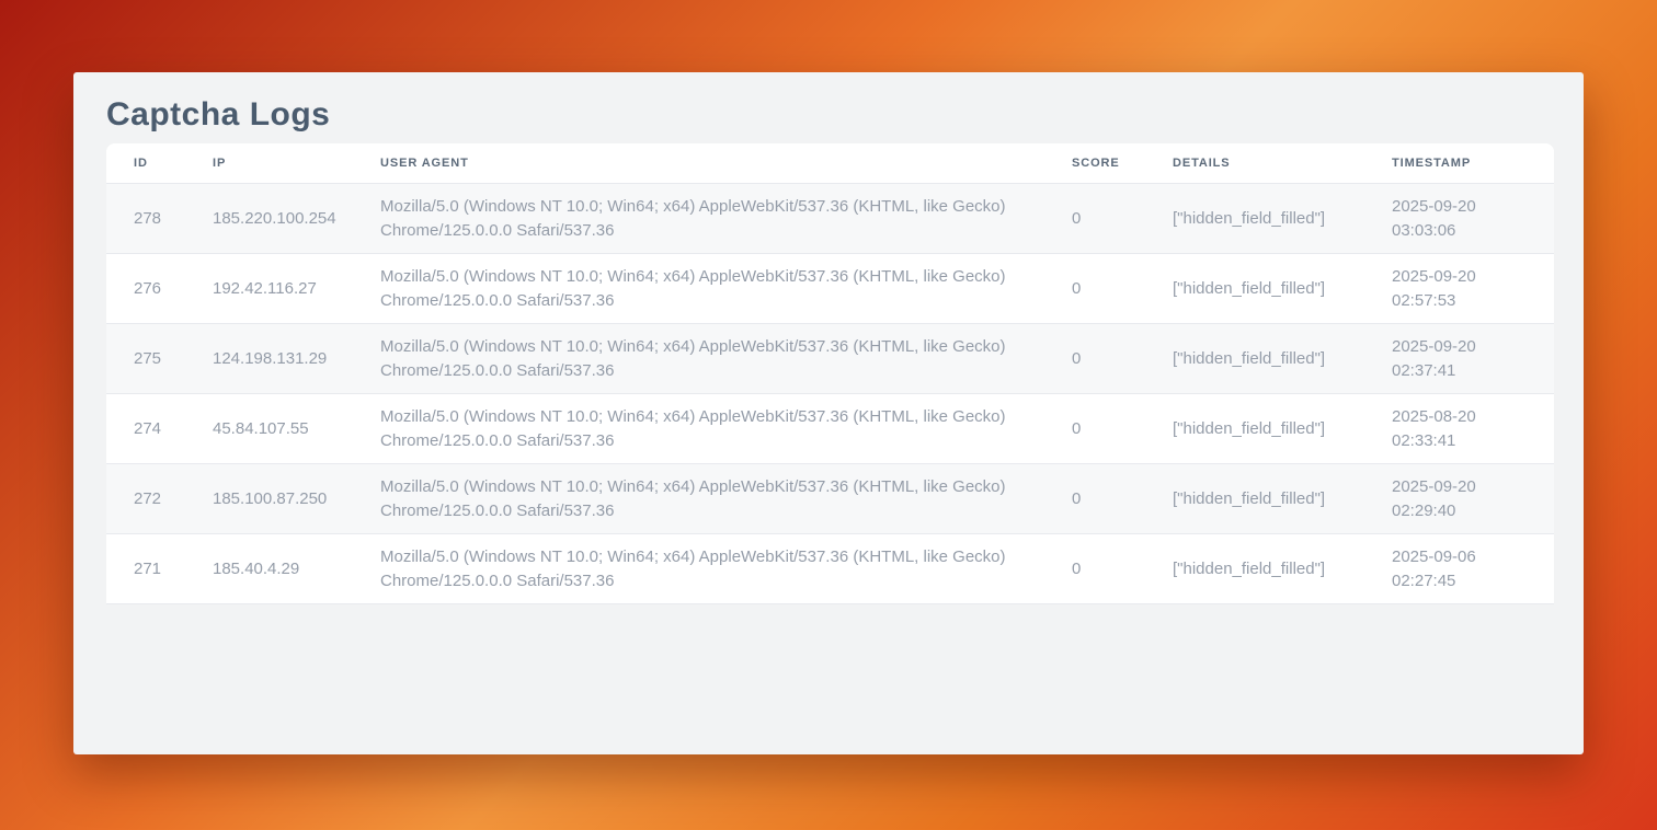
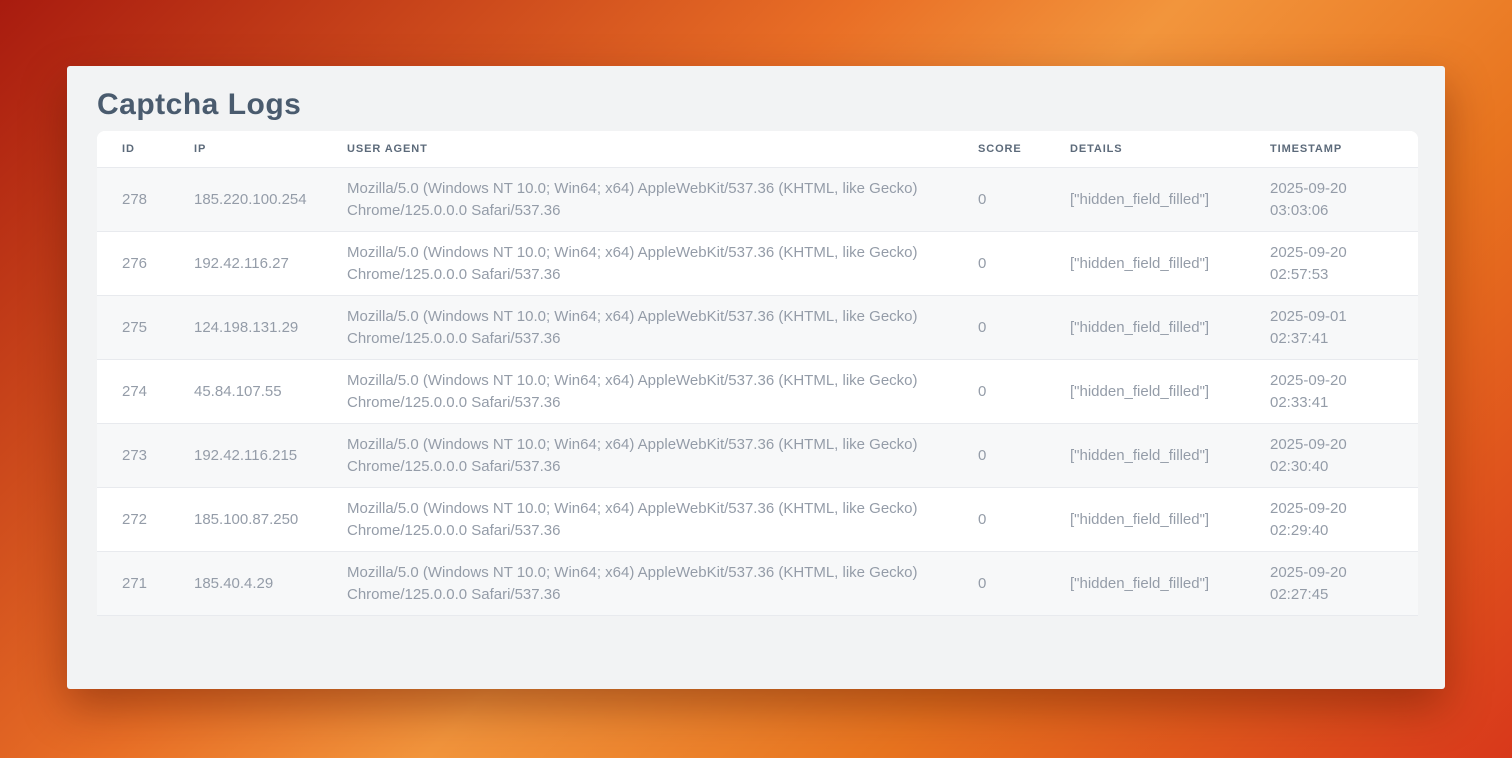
  Captcha Logs
  ID	IP	USER AGENT	SCORE	DETAILS	TIMESTAMP
  278	185.220.100.254	Mozilla/5.0 (Windows NT 10.0; Win64; x64) AppleWebKit/537.36 (KHTML, like Gecko) Chrome/125.0.0.0 Safari/537.36	0	["hidden_field_filled"]	2025-09-20 03:03:06
  276	192.42.116.27	Mozilla/5.0 (Windows NT 10.0; Win64; x64) AppleWebKit/537.36 (KHTML, like Gecko) Chrome/125.0.0.0 Safari/537.36	0	["hidden_field_filled"]	2025-09-20 02:57:53
- 275	124.198.131.29	Mozilla/5.0 (Windows NT 10.0; Win64; x64) AppleWebKit/537.36 (KHTML, like Gecko) Chrome/125.0.0.0 Safari/537.36	0	["hidden_field_filled"]	2025-09-20 02:37:41
+ 275	124.198.131.29	Mozilla/5.0 (Windows NT 10.0; Win64; x64) AppleWebKit/537.36 (KHTML, like Gecko) Chrome/125.0.0.0 Safari/537.36	0	["hidden_field_filled"]	2025-09-01 02:37:41
- 274	45.84.107.55	Mozilla/5.0 (Windows NT 10.0; Win64; x64) AppleWebKit/537.36 (KHTML, like Gecko) Chrome/125.0.0.0 Safari/537.36	0	["hidden_field_filled"]	2025-08-20 02:33:41
+ 274	45.84.107.55	Mozilla/5.0 (Windows NT 10.0; Win64; x64) AppleWebKit/537.36 (KHTML, like Gecko) Chrome/125.0.0.0 Safari/537.36	0	["hidden_field_filled"]	2025-09-20 02:33:41
+ 273	192.42.116.215	Mozilla/5.0 (Windows NT 10.0; Win64; x64) AppleWebKit/537.36 (KHTML, like Gecko) Chrome/125.0.0.0 Safari/537.36	0	["hidden_field_filled"]	2025-09-20 02:30:40
  272	185.100.87.250	Mozilla/5.0 (Windows NT 10.0; Win64; x64) AppleWebKit/537.36 (KHTML, like Gecko) Chrome/125.0.0.0 Safari/537.36	0	["hidden_field_filled"]	2025-09-20 02:29:40
- 271	185.40.4.29	Mozilla/5.0 (Windows NT 10.0; Win64; x64) AppleWebKit/537.36 (KHTML, like Gecko) Chrome/125.0.0.0 Safari/537.36	0	["hidden_field_filled"]	2025-09-06 02:27:45
+ 271	185.40.4.29	Mozilla/5.0 (Windows NT 10.0; Win64; x64) AppleWebKit/537.36 (KHTML, like Gecko) Chrome/125.0.0.0 Safari/537.36	0	["hidden_field_filled"]	2025-09-20 02:27:45
